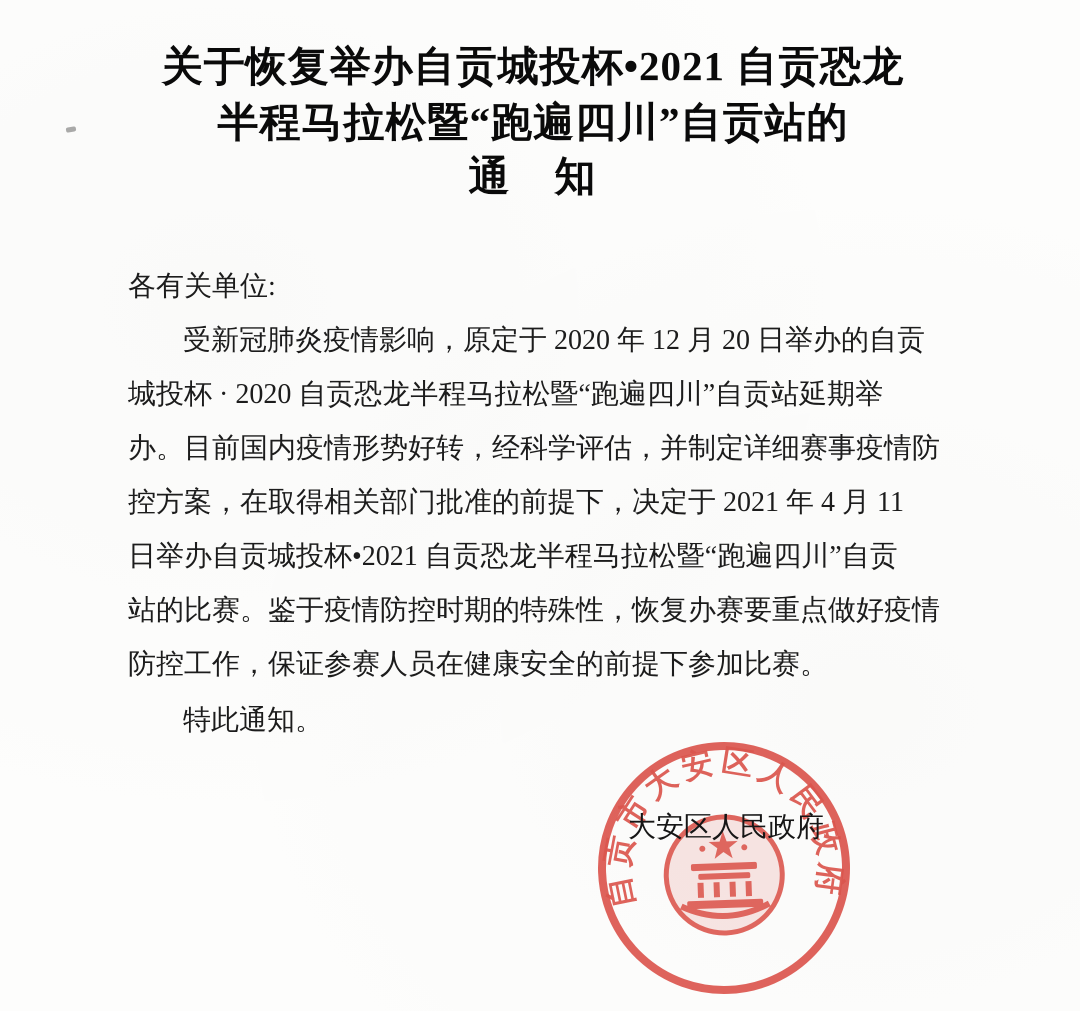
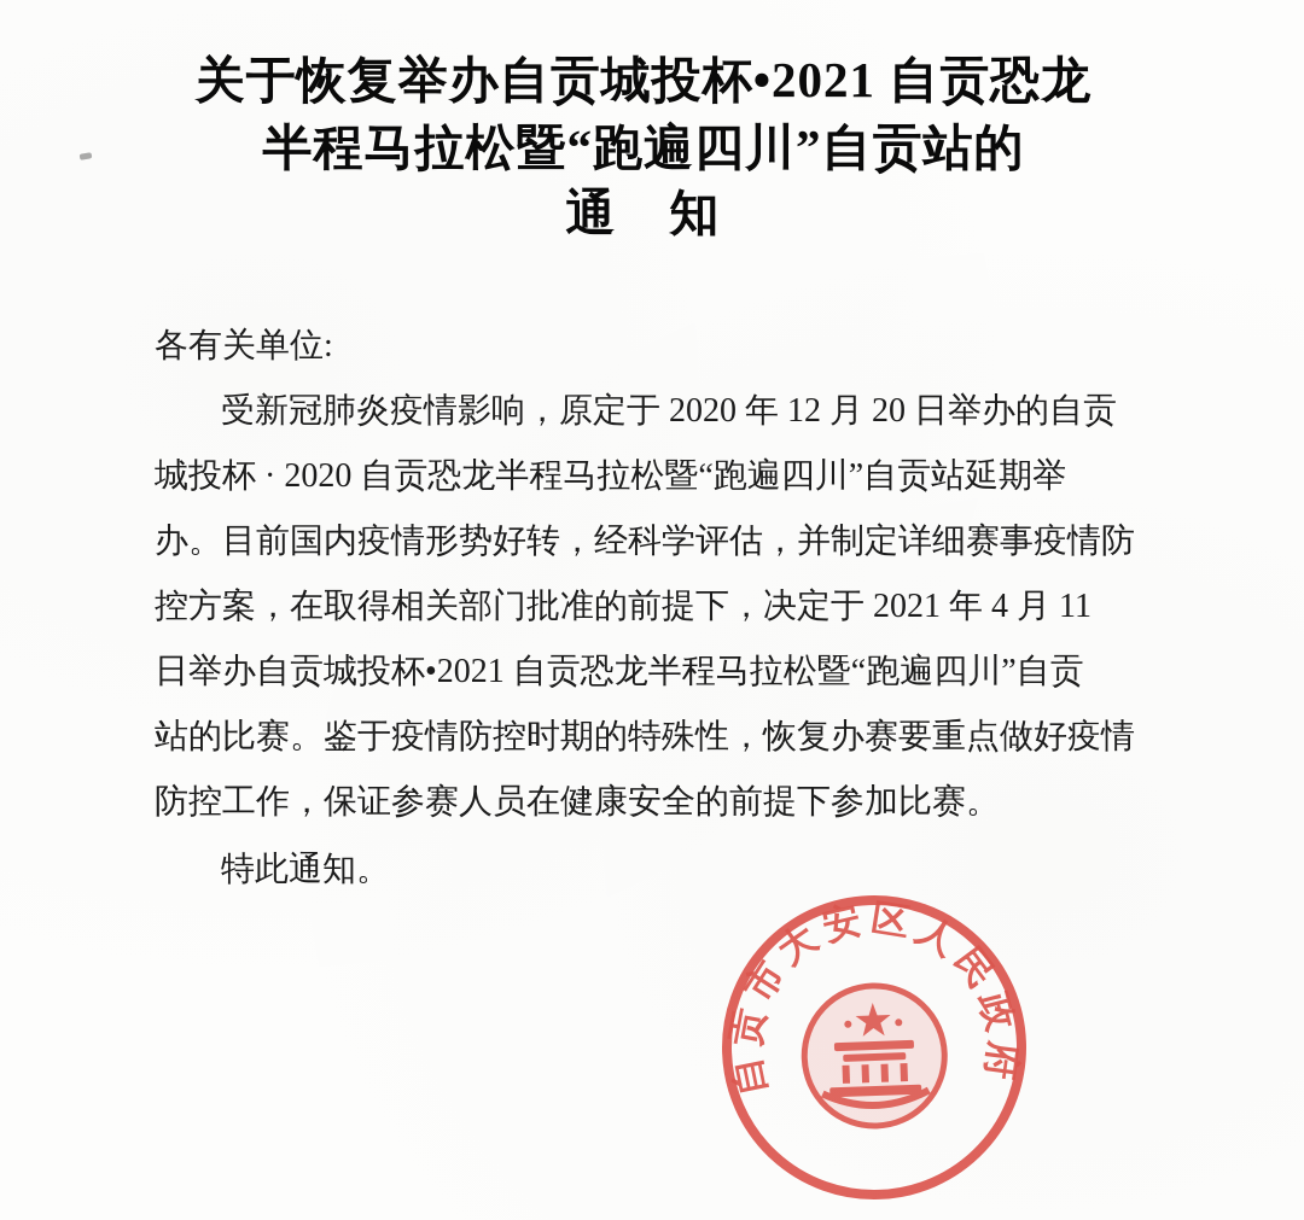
- 大安区人民政府
